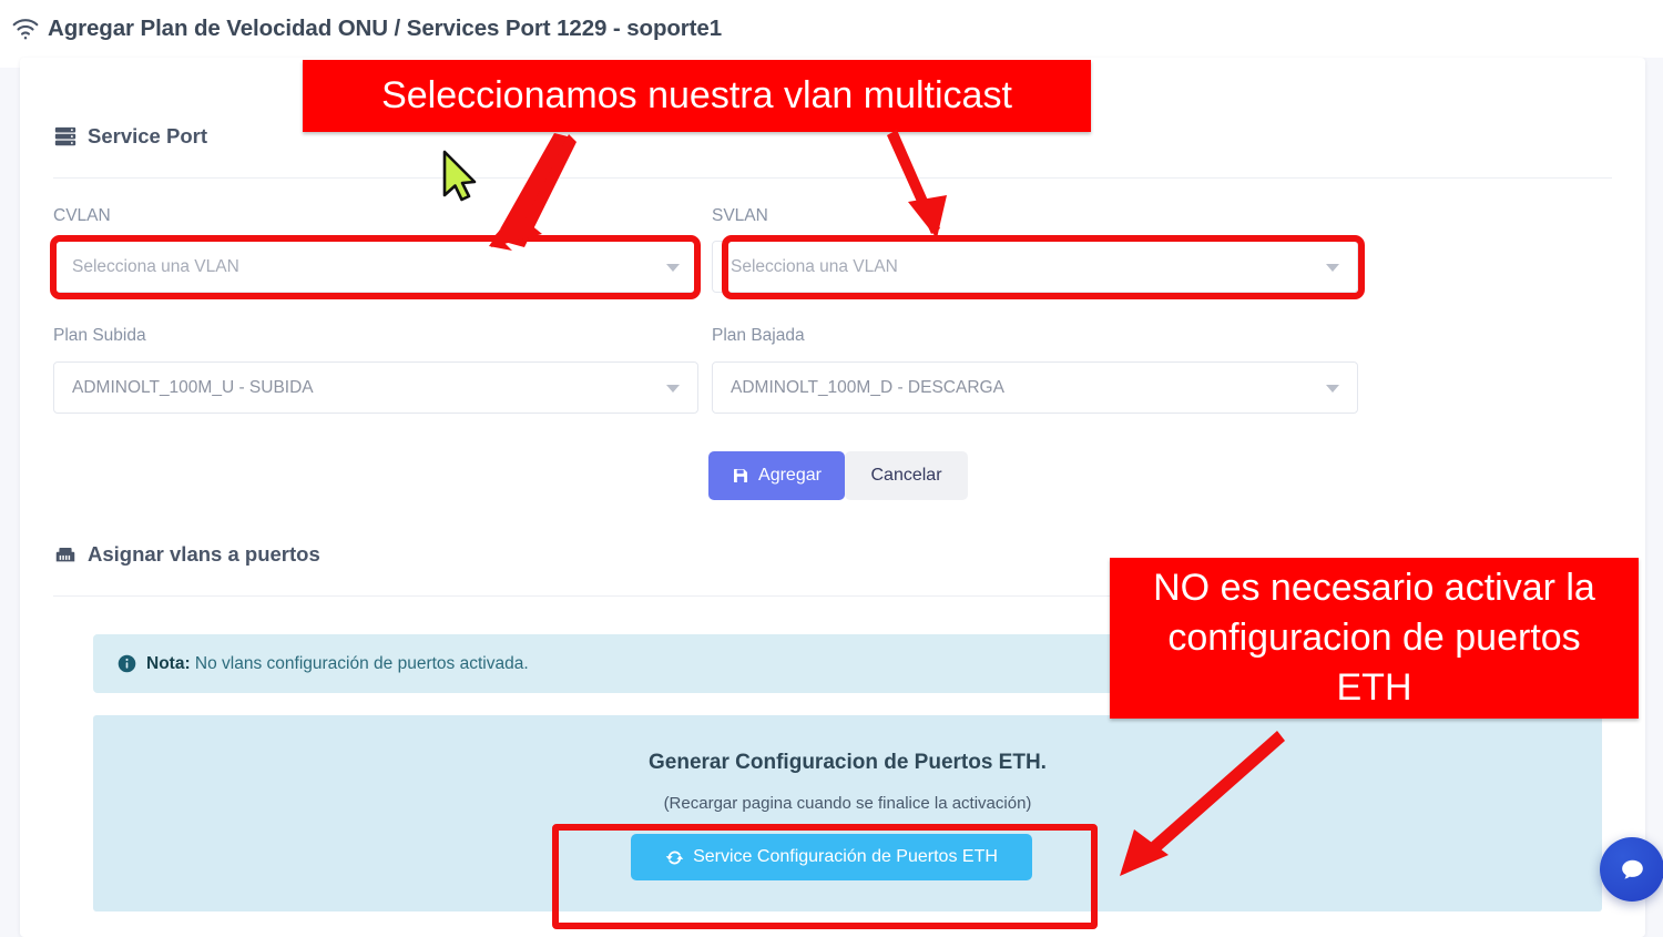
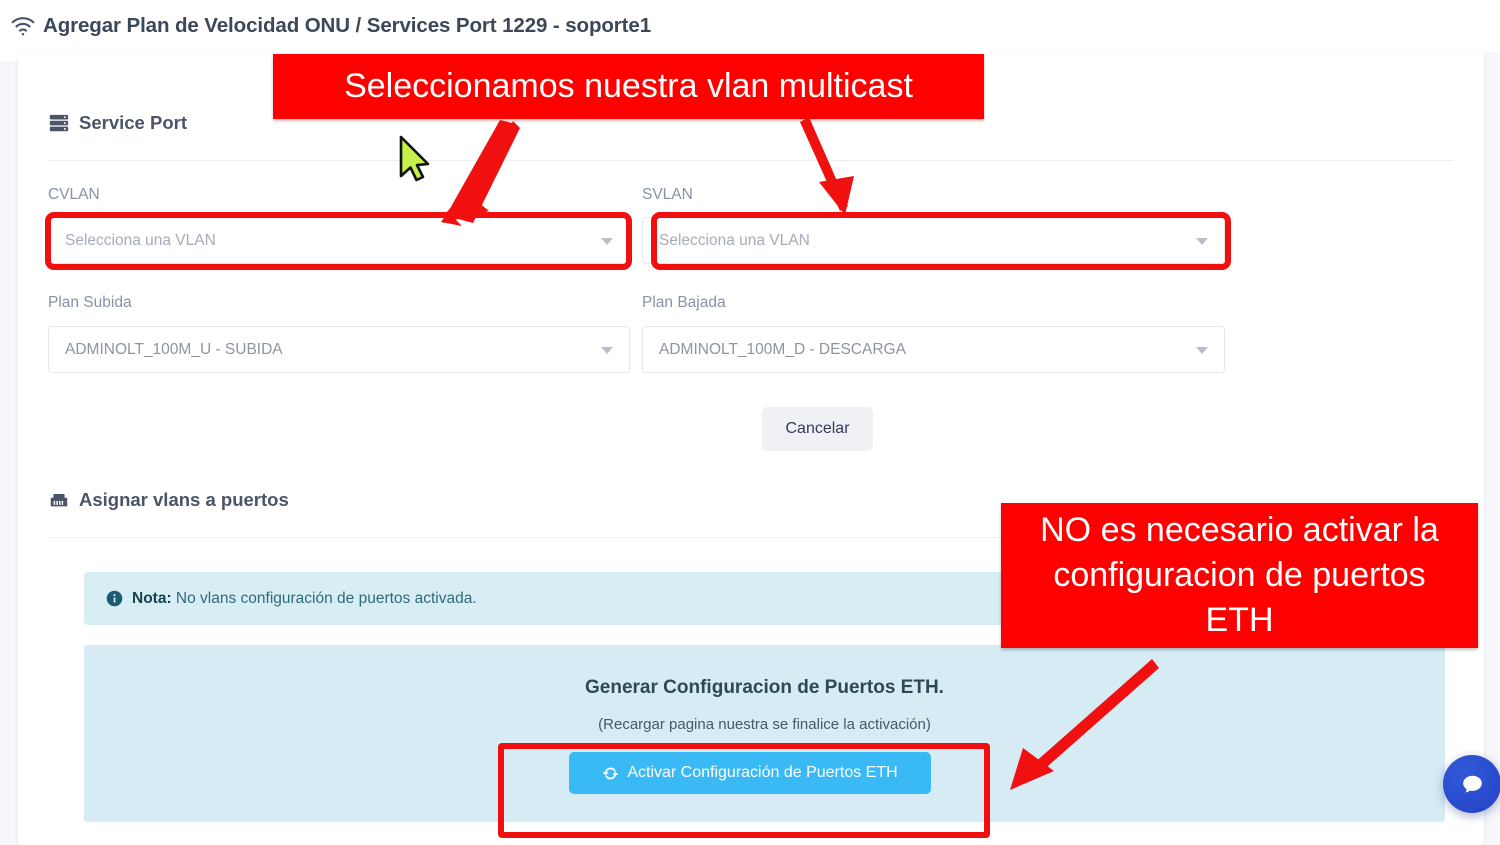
  Agregar Plan de Velocidad ONU / Services Port 1229 - soporte1
  Service Port
  CVLAN
  Selecciona una VLAN
  SVLAN
  Selecciona una VLAN
  Plan Subida
  ADMINOLT_100M_U - SUBIDA
  Plan Bajada
  ADMINOLT_100M_D - DESCARGA
- Agregar
  Cancelar
  Asignar vlans a puertos
  Nota: No vlans configuración de puertos activada.
  Generar Configuracion de Puertos ETH.
- (Recargar pagina cuando se finalice la activación)
+ (Recargar pagina nuestra se finalice la activación)
- Service Configuración de Puertos ETH
+ Activar Configuración de Puertos ETH
  Seleccionamos nuestra vlan multicast
  NO es necesario activar la configuracion de puertos ETH
